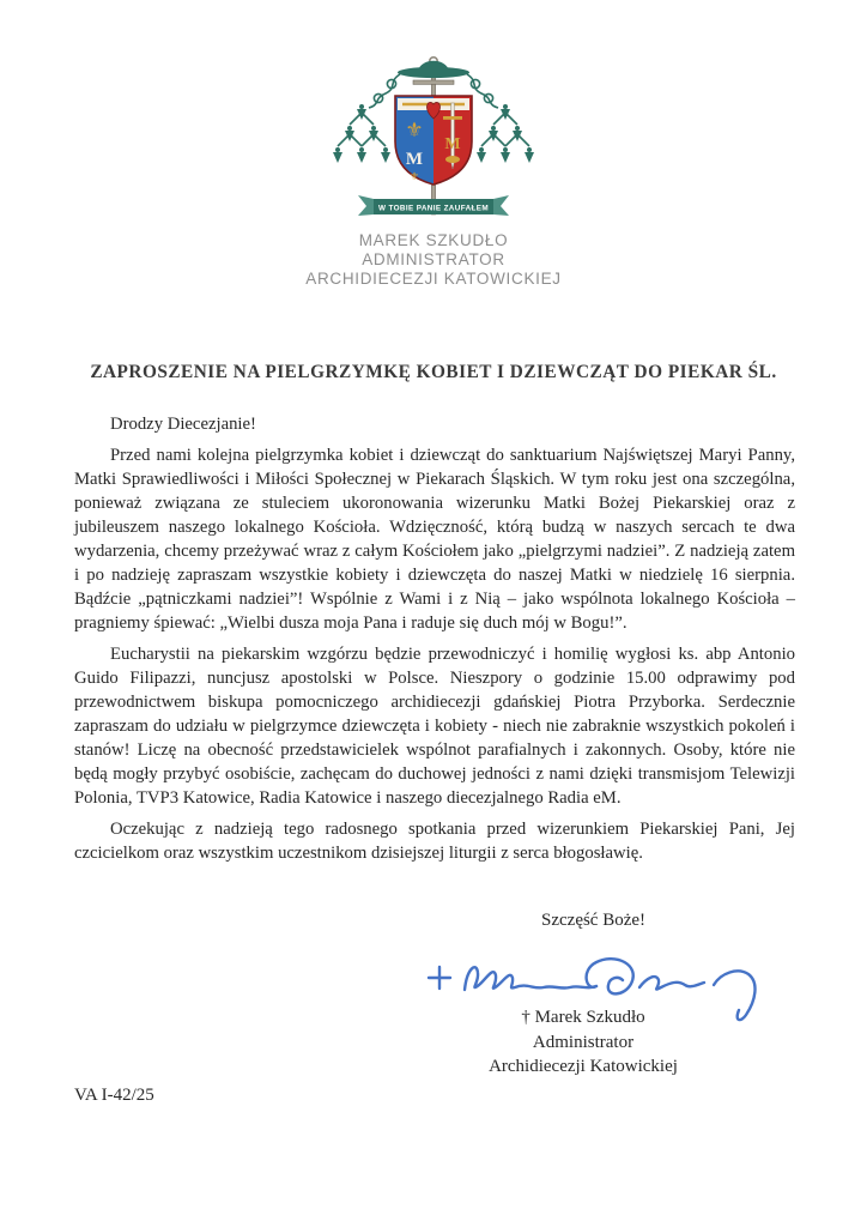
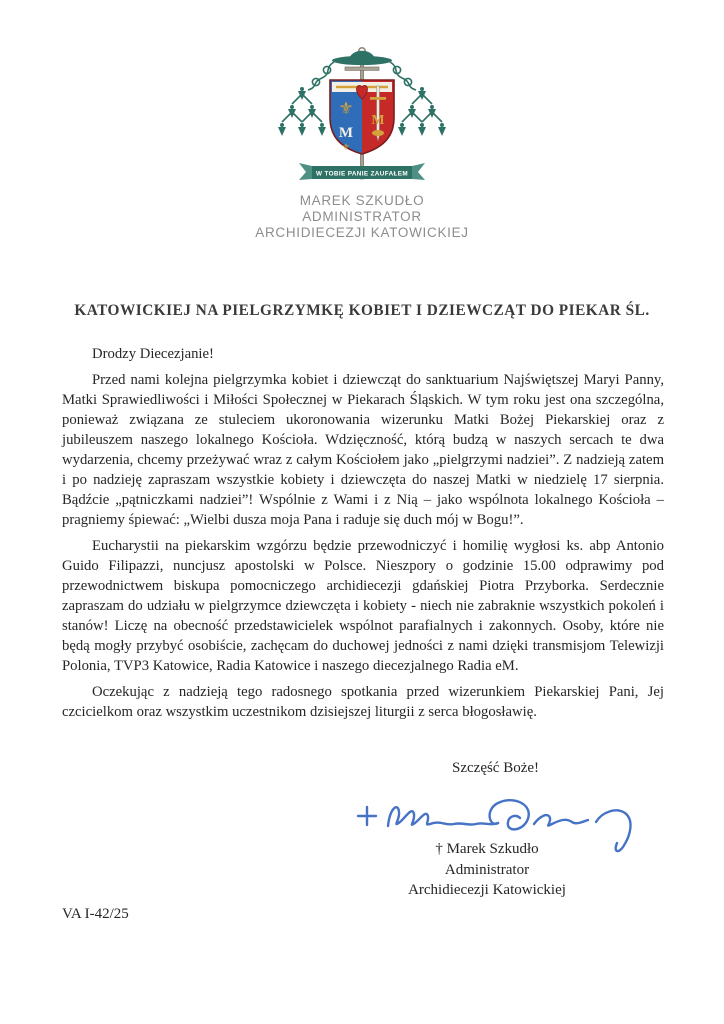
  ⚜
  M
  ⚜
  M
  MAREK SZKUDŁO
  ADMINISTRATOR
  ARCHIDIECEZJI KATOWICKIEJ
- ZAPROSZENIE NA PIELGRZYMKĘ KOBIET I DZIEWCZĄT DO PIEKAR ŚL.
+ KATOWICKIEJ NA PIELGRZYMKĘ KOBIET I DZIEWCZĄT DO PIEKAR ŚL.
  Drodzy Diecezjanie!
- Przed nami kolejna pielgrzymka kobiet i dziewcząt do sanktuarium Najświętszej Maryi Panny, Matki Sprawiedliwości i Miłości Społecznej w Piekarach Śląskich. W tym roku jest ona szczególna, ponieważ związana ze stuleciem ukoronowania wizerunku Matki Bożej Piekarskiej oraz z jubileuszem naszego lokalnego Kościoła. Wdzięczność, którą budzą w naszych sercach te dwa wydarzenia, chcemy przeżywać wraz z całym Kościołem jako „pielgrzymi nadziei”. Z nadzieją zatem i po nadzieję zapraszam wszystkie kobiety i dziewczęta do naszej Matki w niedzielę 16 sierpnia. Bądźcie „pątniczkami nadziei”! Wspólnie z Wami i z Nią – jako wspólnota lokalnego Kościoła – pragniemy śpiewać: „Wielbi dusza moja Pana i raduje się duch mój w Bogu!”.
+ Przed nami kolejna pielgrzymka kobiet i dziewcząt do sanktuarium Najświętszej Maryi Panny, Matki Sprawiedliwości i Miłości Społecznej w Piekarach Śląskich. W tym roku jest ona szczególna, ponieważ związana ze stuleciem ukoronowania wizerunku Matki Bożej Piekarskiej oraz z jubileuszem naszego lokalnego Kościoła. Wdzięczność, którą budzą w naszych sercach te dwa wydarzenia, chcemy przeżywać wraz z całym Kościołem jako „pielgrzymi nadziei”. Z nadzieją zatem i po nadzieję zapraszam wszystkie kobiety i dziewczęta do naszej Matki w niedzielę 17 sierpnia. Bądźcie „pątniczkami nadziei”! Wspólnie z Wami i z Nią – jako wspólnota lokalnego Kościoła – pragniemy śpiewać: „Wielbi dusza moja Pana i raduje się duch mój w Bogu!”.
  Eucharystii na piekarskim wzgórzu będzie przewodniczyć i homilię wygłosi ks. abp Antonio Guido Filipazzi, nuncjusz apostolski w Polsce. Nieszpory o godzinie 15.00 odprawimy pod przewodnictwem biskupa pomocniczego archidiecezji gdańskiej Piotra Przyborka. Serdecznie zapraszam do udziału w pielgrzymce dziewczęta i kobiety - niech nie zabraknie wszystkich pokoleń i stanów! Liczę na obecność przedstawicielek wspólnot parafialnych i zakonnych. Osoby, które nie będą mogły przybyć osobiście, zachęcam do duchowej jedności z nami dzięki transmisjom Telewizji Polonia, TVP3 Katowice, Radia Katowice i naszego diecezjalnego Radia eM.
  Oczekując z nadzieją tego radosnego spotkania przed wizerunkiem Piekarskiej Pani, Jej czcicielkom oraz wszystkim uczestnikom dzisiejszej liturgii z serca błogosławię.
  Szczęść Boże!
  † Marek Szkudło
  Administrator
  Archidiecezji Katowickiej
  VA I-42/25
